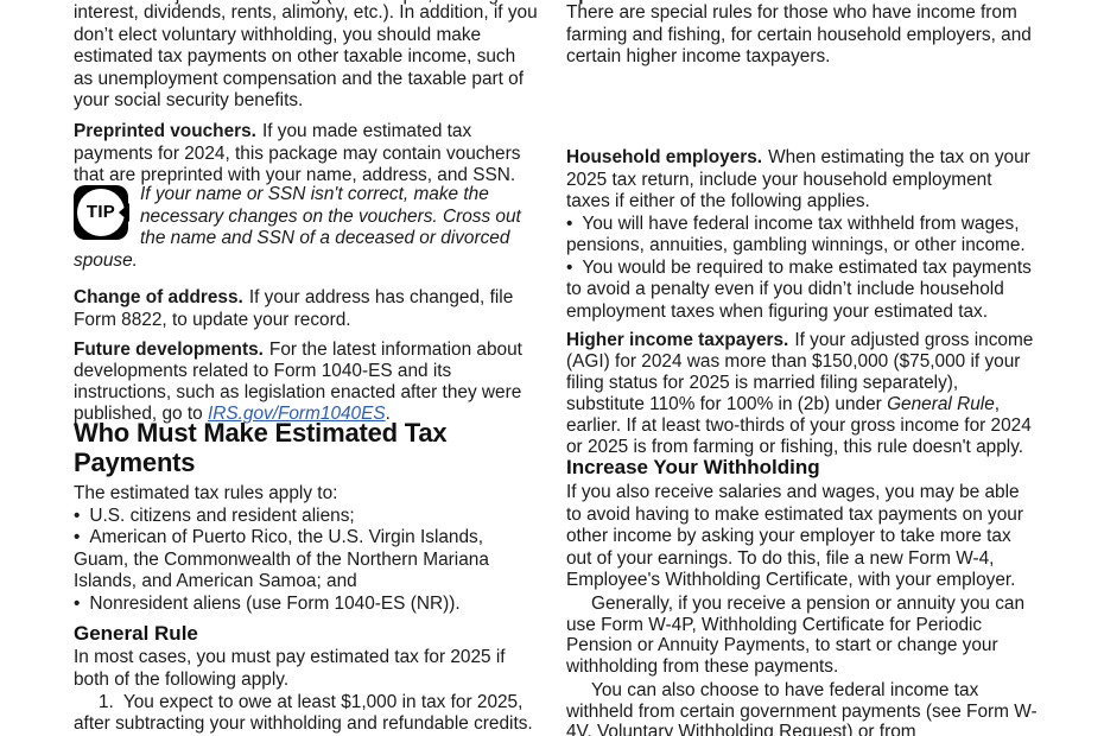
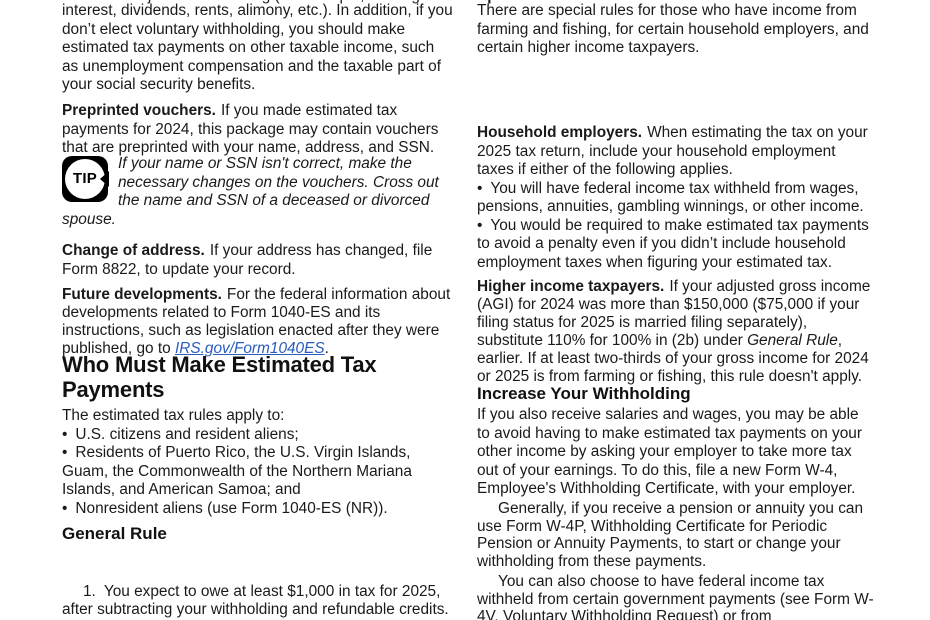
  interest, dividends, rents, alimony, etc.). In addition, if you don’t elect voluntary withholding, you should make estimated tax payments on other taxable income, such as unemployment compensation and the taxable part of your social security benefits.
  Preprinted vouchers. If you made estimated tax payments for 2024, this package may contain vouchers that are preprinted with your name, address, and SSN.
  TIP
  If your name or SSN isn't correct, make the necessary changes on the vouchers. Cross out the name and SSN of a deceased or divorced spouse.
  Change of address. If your address has changed, file Form 8822, to update your record.
- Future developments. For the latest information about developments related to Form 1040-ES and its instructions, such as legislation enacted after they were published, go to IRS.gov/Form1040ES.
+ Future developments. For the federal information about developments related to Form 1040-ES and its instructions, such as legislation enacted after they were published, go to IRS.gov/Form1040ES.
  Who Must Make Estimated Tax Payments
  The estimated tax rules apply to:
  • U.S. citizens and resident aliens;
- • American of Puerto Rico, the U.S. Virgin Islands, Guam, the Commonwealth of the Northern Mariana Islands, and American Samoa; and
+ • Residents of Puerto Rico, the U.S. Virgin Islands, Guam, the Commonwealth of the Northern Mariana Islands, and American Samoa; and
  • Nonresident aliens (use Form 1040-ES (NR)).
  General Rule
- In most cases, you must pay estimated tax for 2025 if both of the following apply.
  1. You expect to owe at least $1,000 in tax for 2025, after subtracting your withholding and refundable credits.
  There are special rules for those who have income from farming and fishing, for certain household employers, and certain higher income taxpayers.
  Household employers. When estimating the tax on your 2025 tax return, include your household employment taxes if either of the following applies.
  • You will have federal income tax withheld from wages, pensions, annuities, gambling winnings, or other income.
  • You would be required to make estimated tax payments to avoid a penalty even if you didn’t include household employment taxes when figuring your estimated tax.
  Higher income taxpayers. If your adjusted gross income (AGI) for 2024 was more than $150,000 ($75,000 if your filing status for 2025 is married filing separately), substitute 110% for 100% in (2b) under General Rule, earlier. If at least two-thirds of your gross income for 2024 or 2025 is from farming or fishing, this rule doesn't apply.
  Increase Your Withholding
  If you also receive salaries and wages, you may be able to avoid having to make estimated tax payments on your other income by asking your employer to take more tax out of your earnings. To do this, file a new Form W-4, Employee's Withholding Certificate, with your employer.
  Generally, if you receive a pension or annuity you can use Form W-4P, Withholding Certificate for Periodic Pension or Annuity Payments, to start or change your withholding from these payments.
  You can also choose to have federal income tax withheld from certain government payments (see Form W-4V, Voluntary Withholding Request) or from
